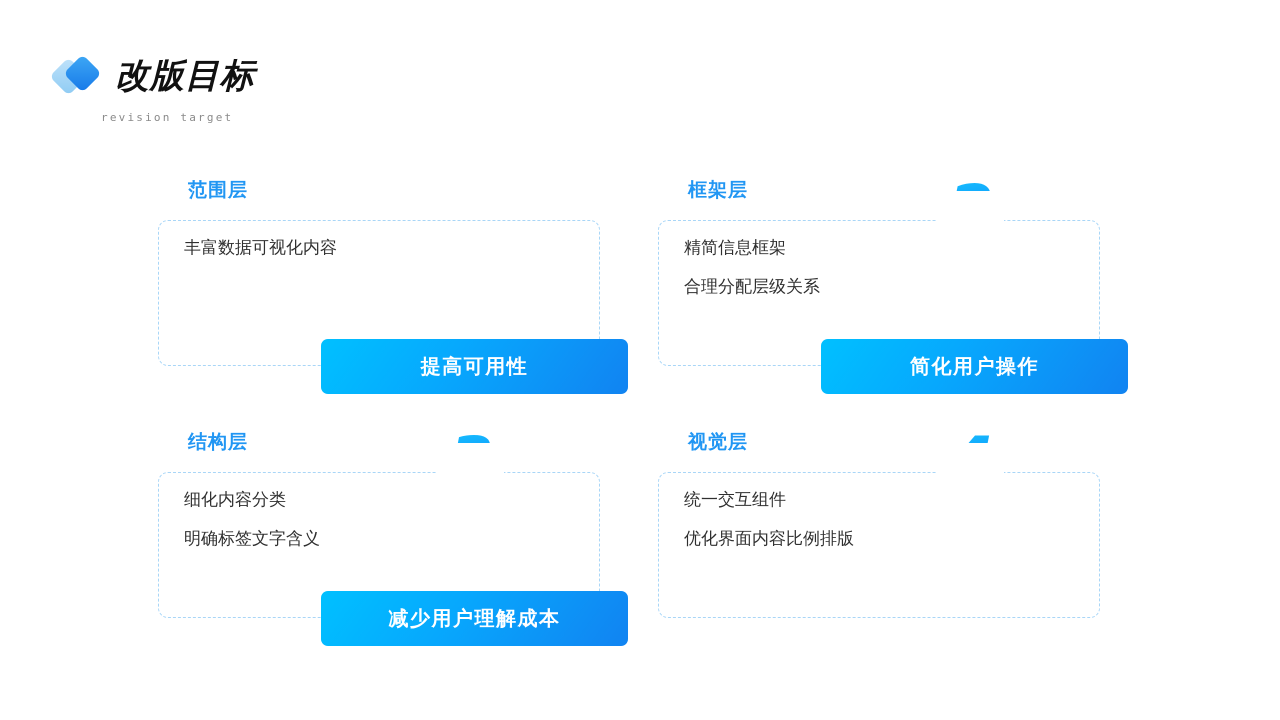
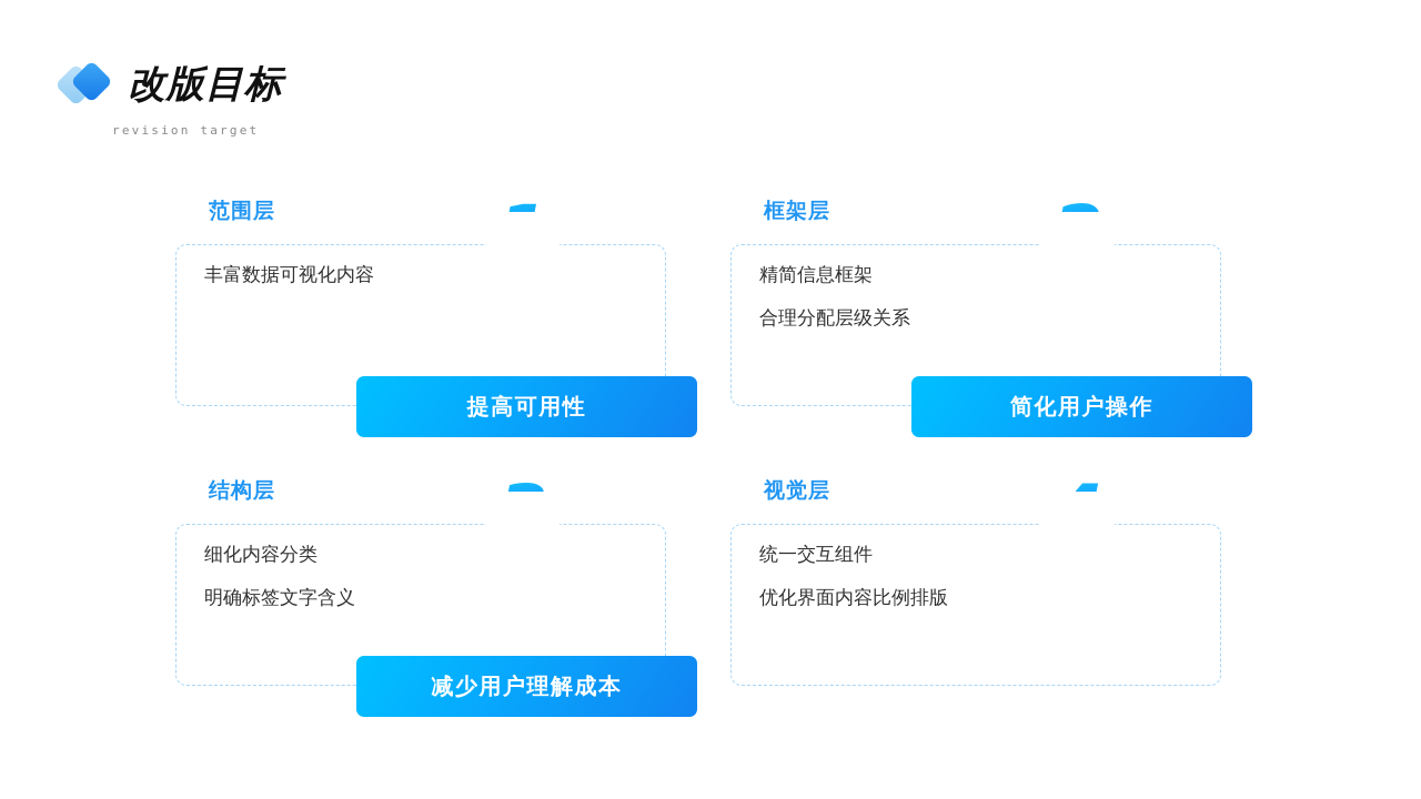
  改版目标
  revision target
  范围层
+ 1
  丰富数据可视化内容
  提高可用性
  框架层
  2
  精简信息框架
  合理分配层级关系
  简化用户操作
  结构层
  3
  细化内容分类
  明确标签文字含义
  减少用户理解成本
  视觉层
  4
  统一交互组件
  优化界面内容比例排版
